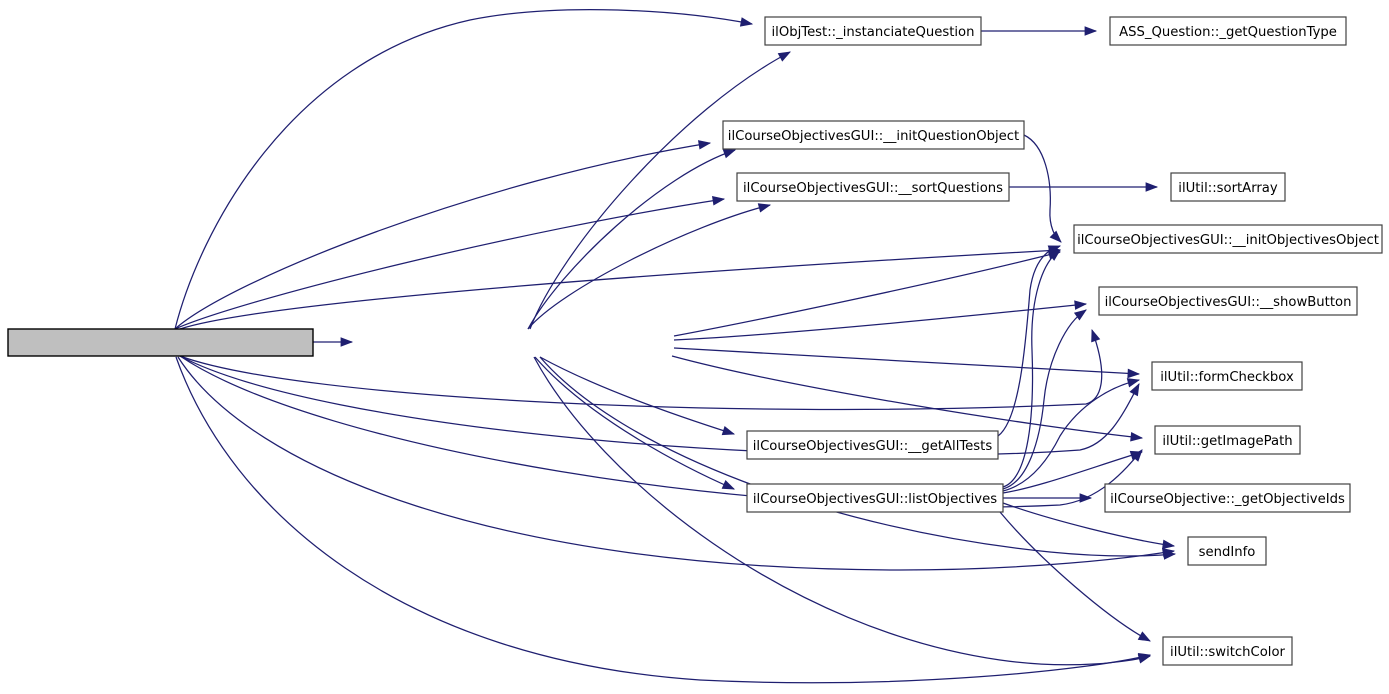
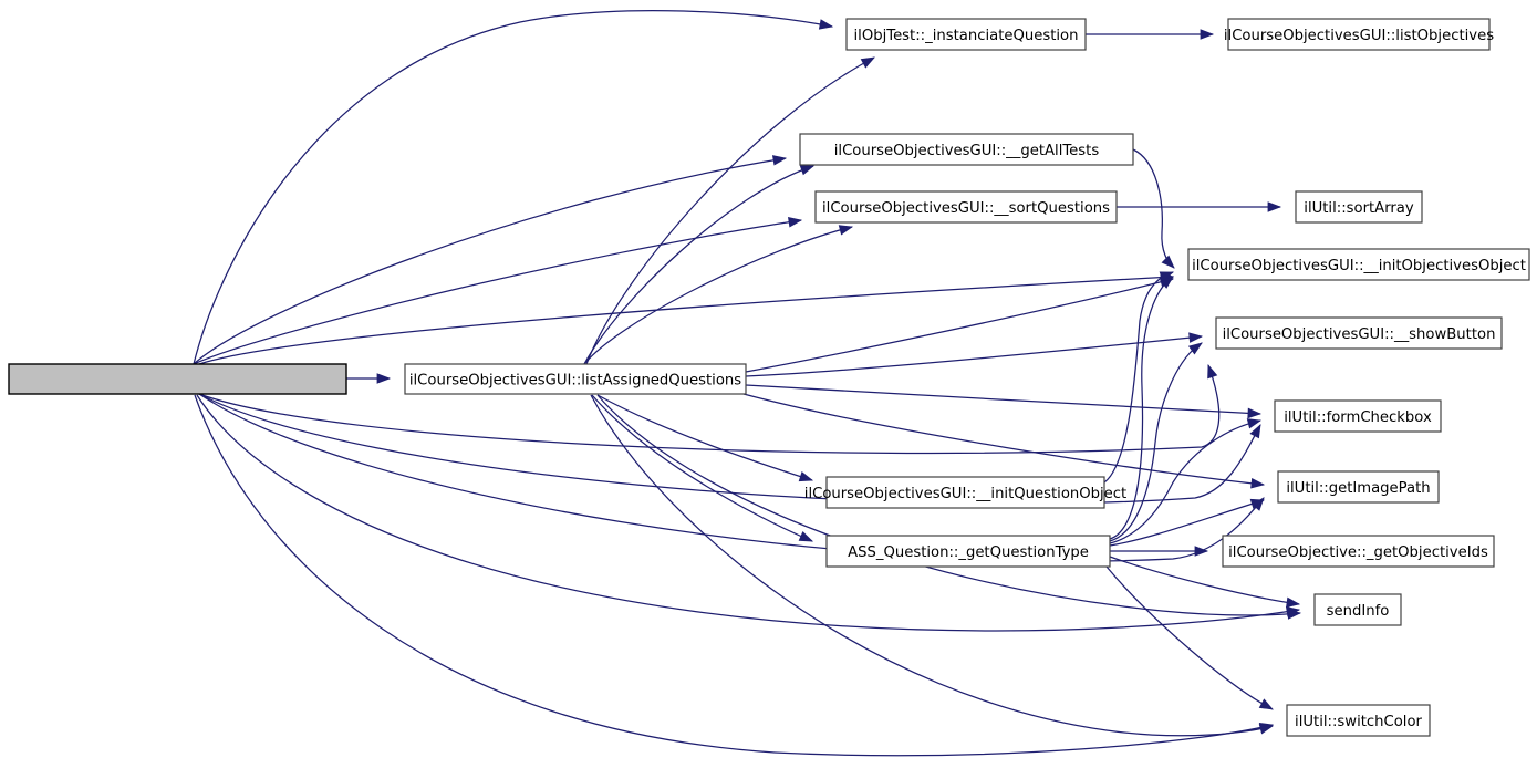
+ ilCourseObjectivesGUI::listAssignedQuestions
  ilObjTest::_instanciateQuestion
- ASS_Question::_getQuestionType
+ ilCourseObjectivesGUI::listObjectives
- ilCourseObjectivesGUI::__initQuestionObject
+ ilCourseObjectivesGUI::__getAllTests
  ilCourseObjectivesGUI::__sortQuestions
  ilUtil::sortArray
  ilCourseObjectivesGUI::__initObjectivesObject
  ilCourseObjectivesGUI::__showButton
  ilUtil::formCheckbox
  ilUtil::getImagePath
- ilCourseObjectivesGUI::__getAllTests
+ ilCourseObjectivesGUI::__initQuestionObject
- ilCourseObjectivesGUI::listObjectives
+ ASS_Question::_getQuestionType
  ilCourseObjective::_getObjectiveIds
  sendInfo
  ilUtil::switchColor
